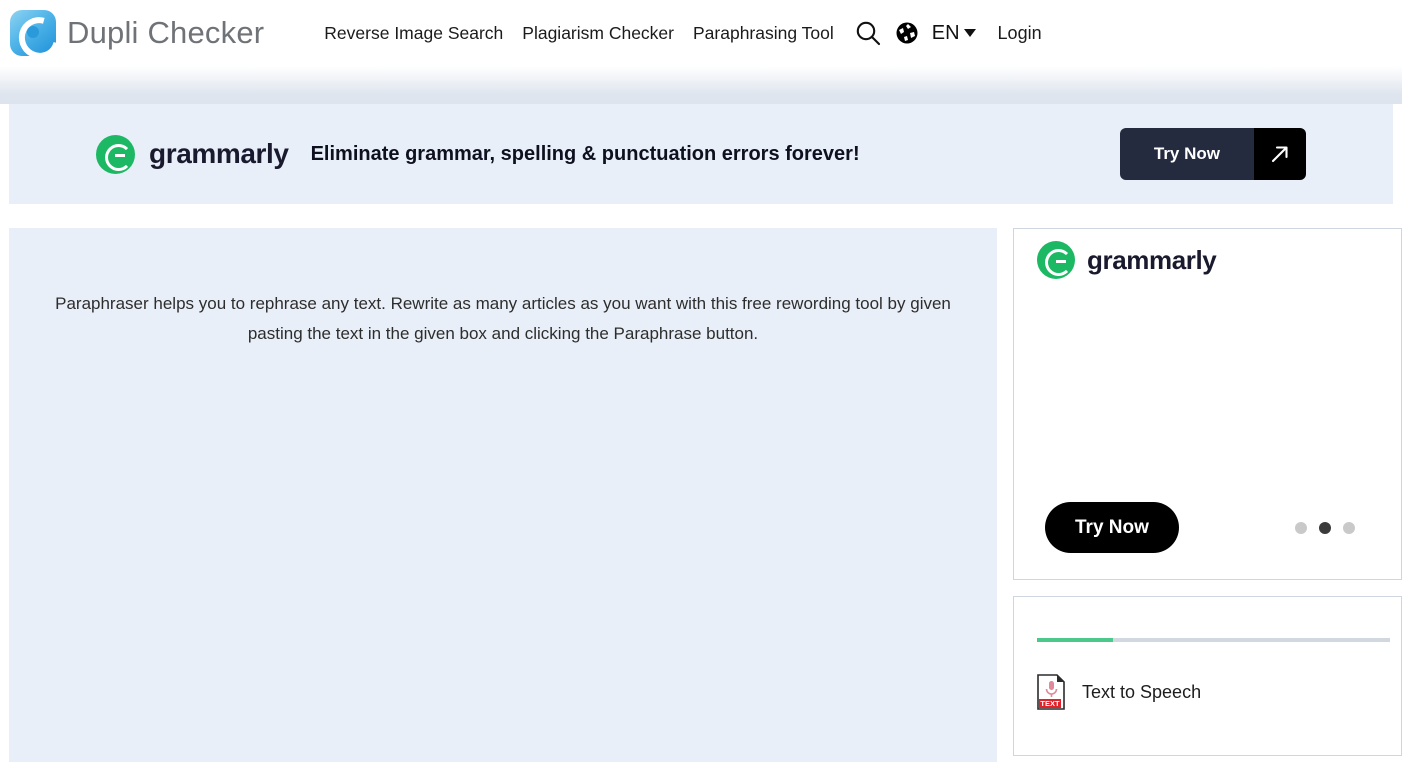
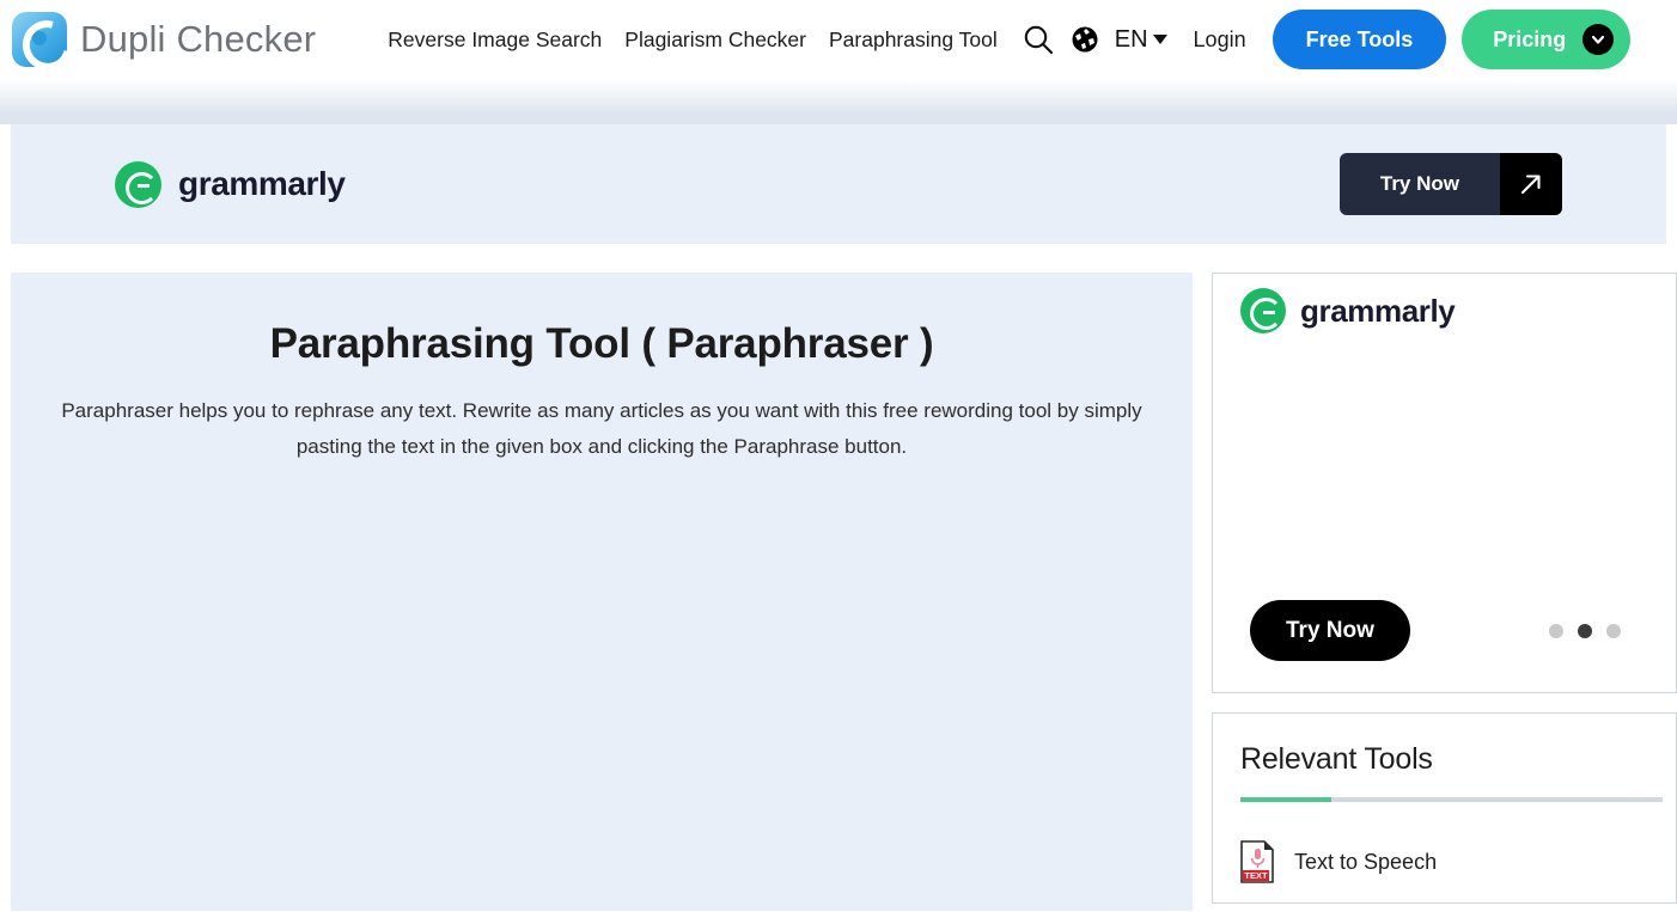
  Dupli Checker
  Reverse Image Search
  Plagiarism Checker
  Paraphrasing Tool
  EN
  Login
+ Free Tools
+ Pricing
  grammarly
- Eliminate grammar, spelling & punctuation errors forever!
  Try Now
+ Paraphrasing Tool ( Paraphraser )
- Paraphraser helps you to rephrase any text. Rewrite as many articles as you want with this free rewording tool by given pasting the text in the given box and clicking the Paraphrase button.
+ Paraphraser helps you to rephrase any text. Rewrite as many articles as you want with this free rewording tool by simply pasting the text in the given box and clicking the Paraphrase button.
  grammarly
  Try Now
+ Relevant Tools
  TEXT
  Text to Speech
